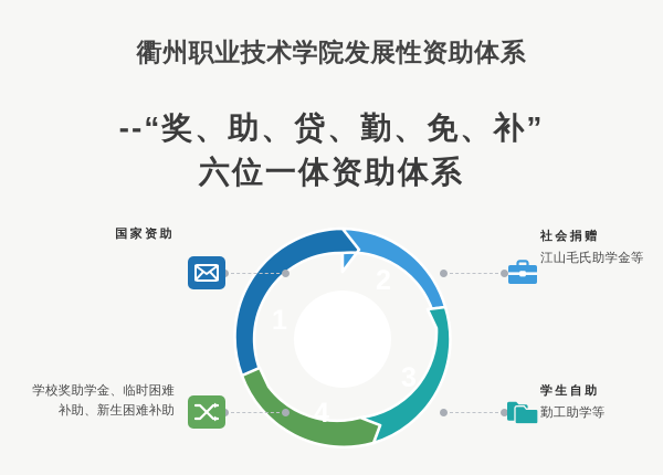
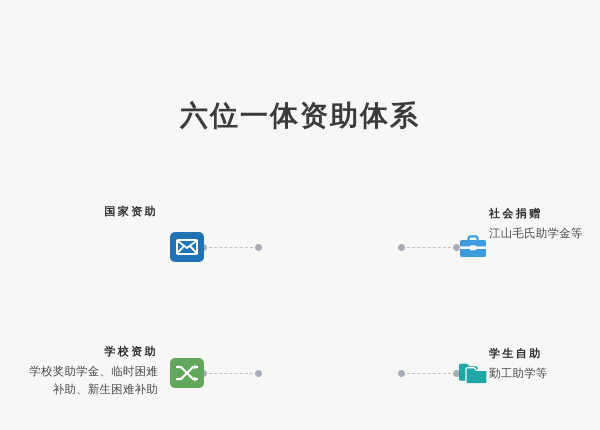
- 衢州职业技术学院发展性资助体系
- --“奖、助、贷、勤、免、补”
  六位一体资助体系
- 3
- 4
  国家资助
+ 学校资助
  学校奖助学金、临时困难补助、新生困难补助
  社会捐赠
  江山毛氏助学金等
  学生自助
  勤工助学等
